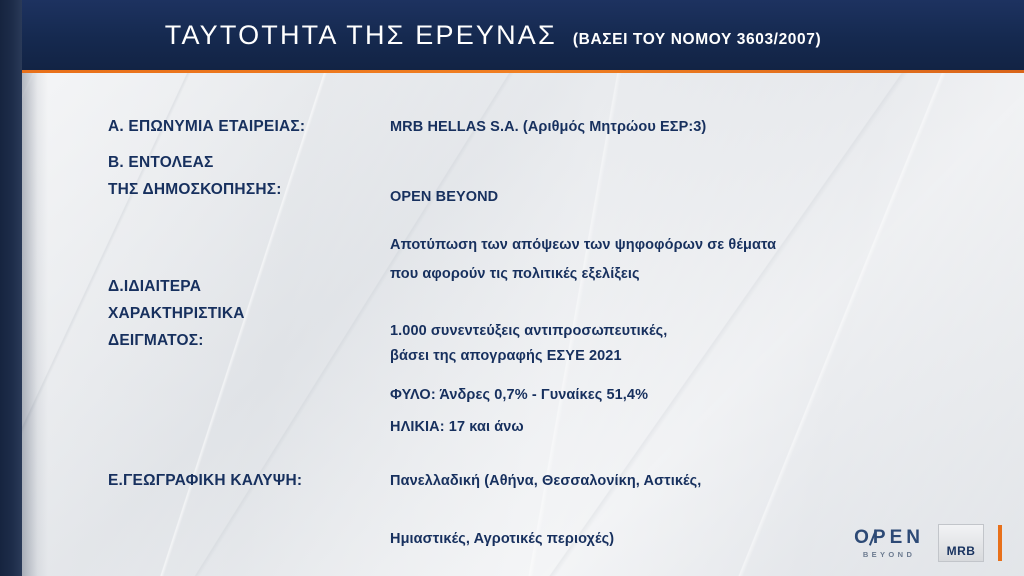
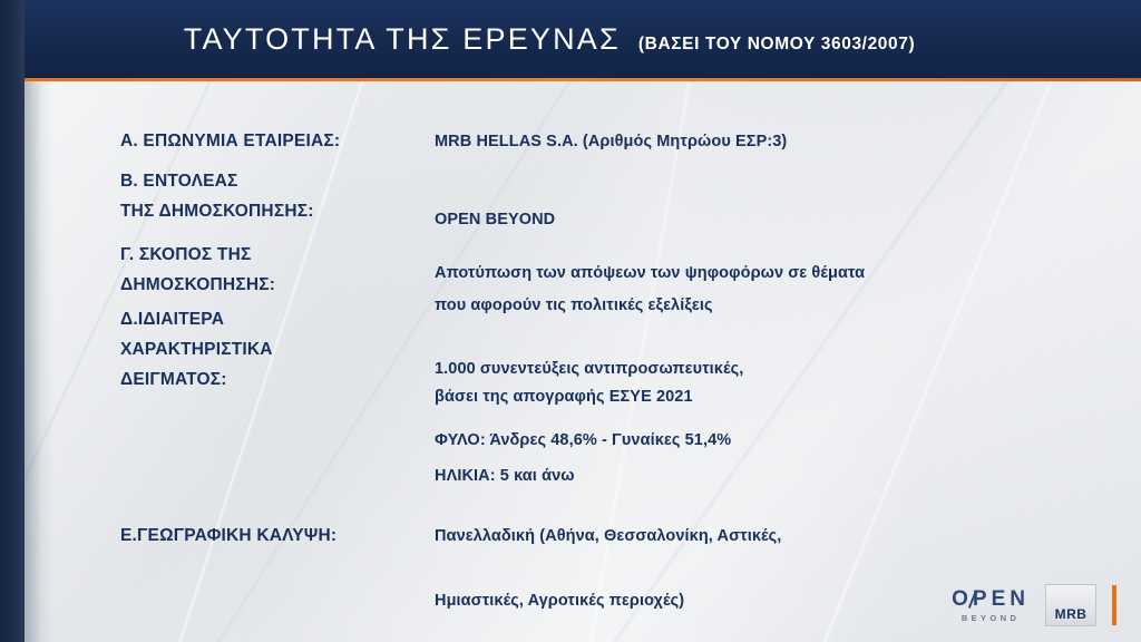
  ΤΑΥΤΟΤΗΤΑ ΤΗΣ ΕΡΕΥΝΑΣ
  (ΒΑΣΕΙ ΤΟΥ ΝΟΜΟΥ 3603/2007)
  Α. ΕΠΩΝΥΜΙΑ ΕΤΑΙΡΕΙΑΣ:
  MRB HELLAS S.A. (Αριθμός Μητρώου ΕΣΡ:3)
  Β. ΕΝΤΟΛΕΑΣ
  ΤΗΣ ΔΗΜΟΣΚΟΠΗΣΗΣ:
  OPEN BEYOND
+ Γ. ΣΚΟΠΟΣ ΤΗΣ
+ ΔΗΜΟΣΚΟΠΗΣΗΣ:
  Αποτύπωση των απόψεων των ψηφοφόρων σε θέματα
  που αφορούν τις πολιτικές εξελίξεις
  Δ.ΙΔΙΑΙΤΕΡΑ
  ΧΑΡΑΚΤΗΡΙΣΤΙΚΑ
  ΔΕΙΓΜΑΤΟΣ:
  1.000 συνεντεύξεις αντιπροσωπευτικές,
  βάσει της απογραφής ΕΣΥΕ 2021
- ΦΥΛΟ: Άνδρες 0,7% - Γυναίκες 51,4%
+ ΦΥΛΟ: Άνδρες 48,6% - Γυναίκες 51,4%
- ΗΛΙΚΙΑ: 17 και άνω
+ ΗΛΙΚΙΑ: 5 και άνω
  Ε.ΓΕΩΓΡΑΦΙΚΗ ΚΑΛΥΨΗ:
  Πανελλαδική (Αθήνα, Θεσσαλονίκη, Αστικές,
  Ημιαστικές, Αγροτικές περιοχές)
  OPEN
  BEYOND
  MRB
